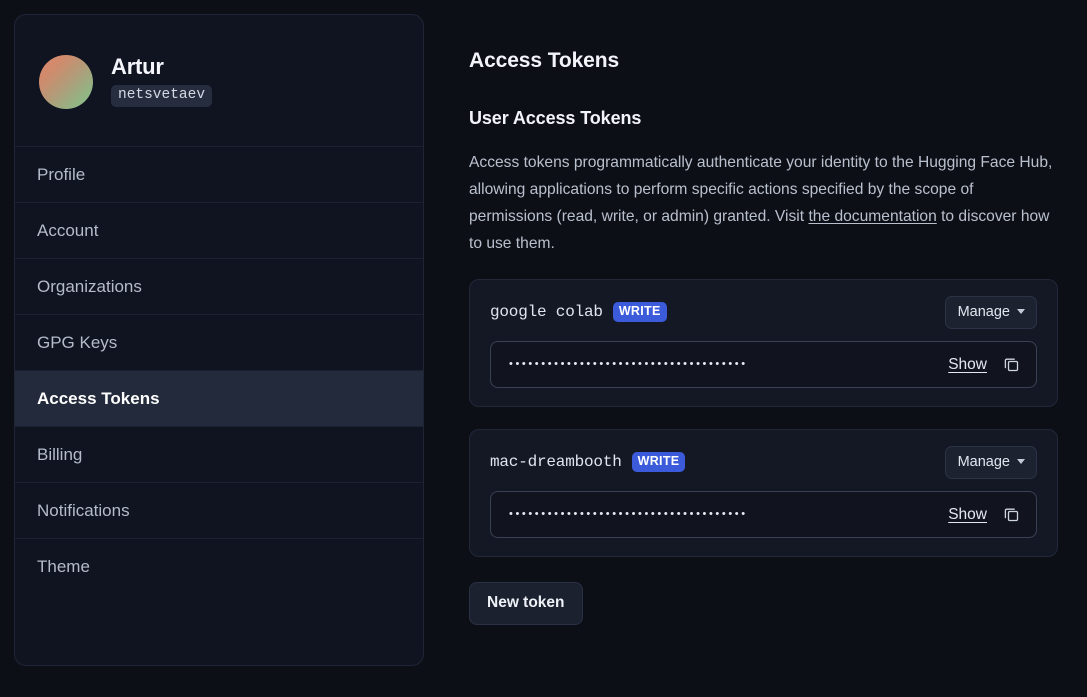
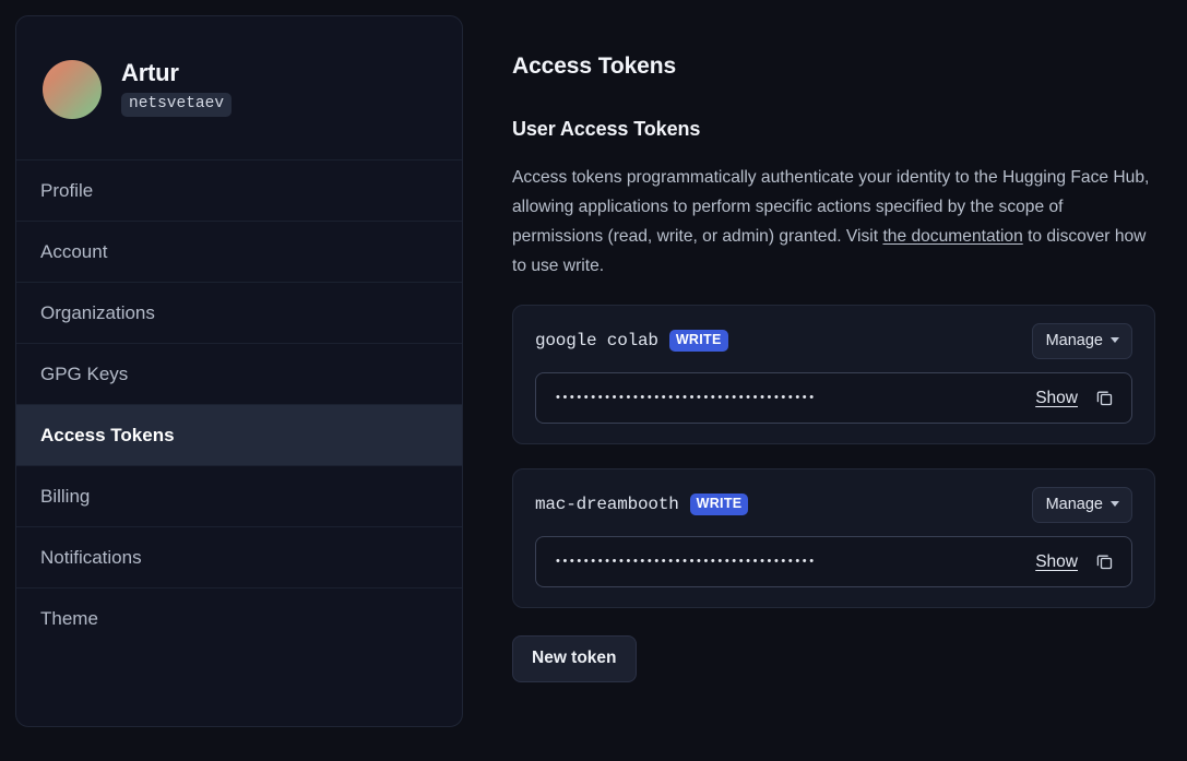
  Artur
  netsvetaev
  Profile
  Account
  Organizations
  GPG Keys
  Access Tokens
  Billing
  Notifications
  Theme
  Access Tokens
  User Access Tokens
- Access tokens programmatically authenticate your identity to the Hugging Face Hub, allowing applications to perform specific actions specified by the scope of permissions (read, write, or admin) granted. Visit the documentation to discover how to use them.
+ Access tokens programmatically authenticate your identity to the Hugging Face Hub, allowing applications to perform specific actions specified by the scope of permissions (read, write, or admin) granted. Visit the documentation to discover how to use write.
  google colab
  WRITE
  Manage
  •••••••••••••••••••••••••••••••••••••
  Show
  mac-dreambooth
  WRITE
  Manage
  •••••••••••••••••••••••••••••••••••••
  Show
  New token
